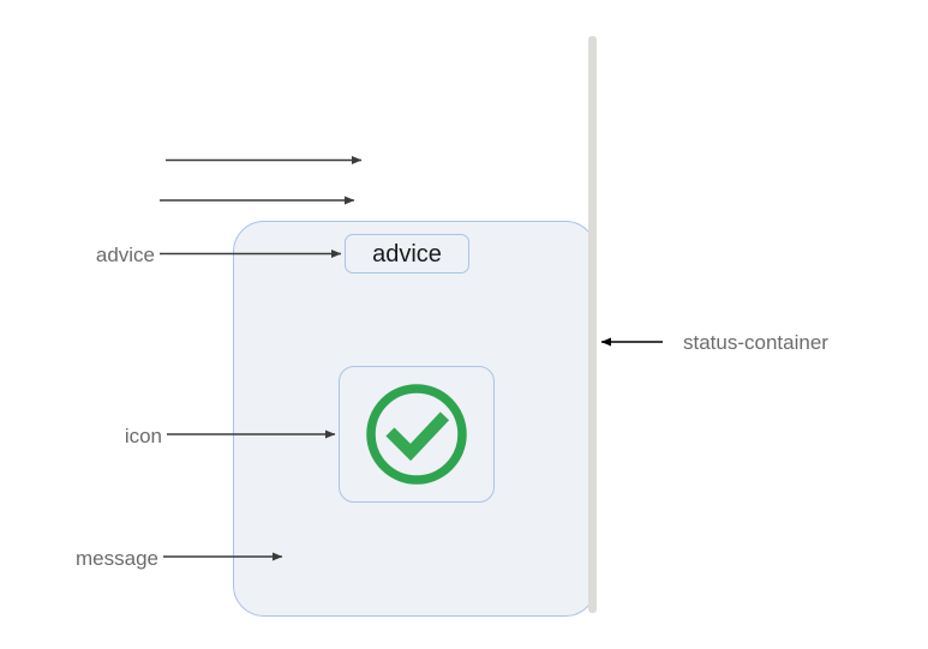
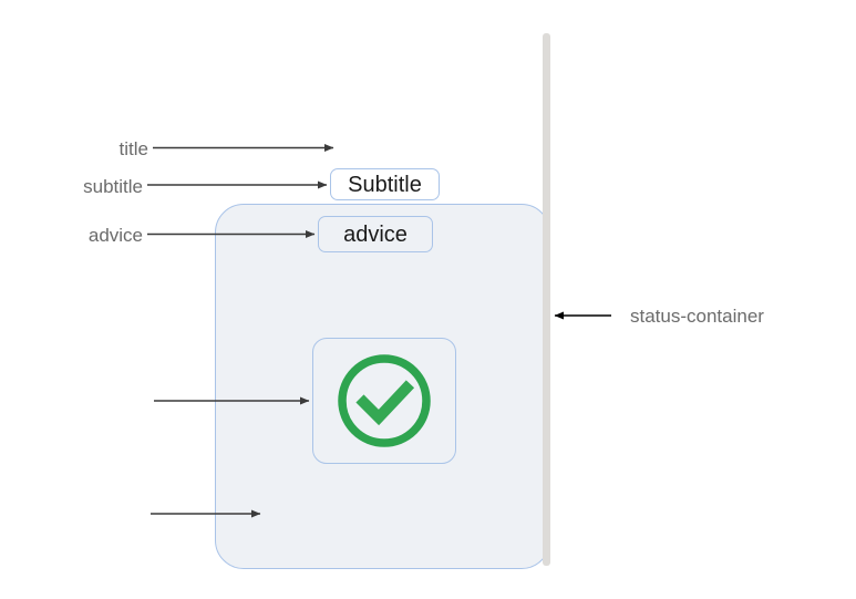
+ Subtitle
  advice
+ title
+ subtitle
  advice
- icon
- message
  status-container
